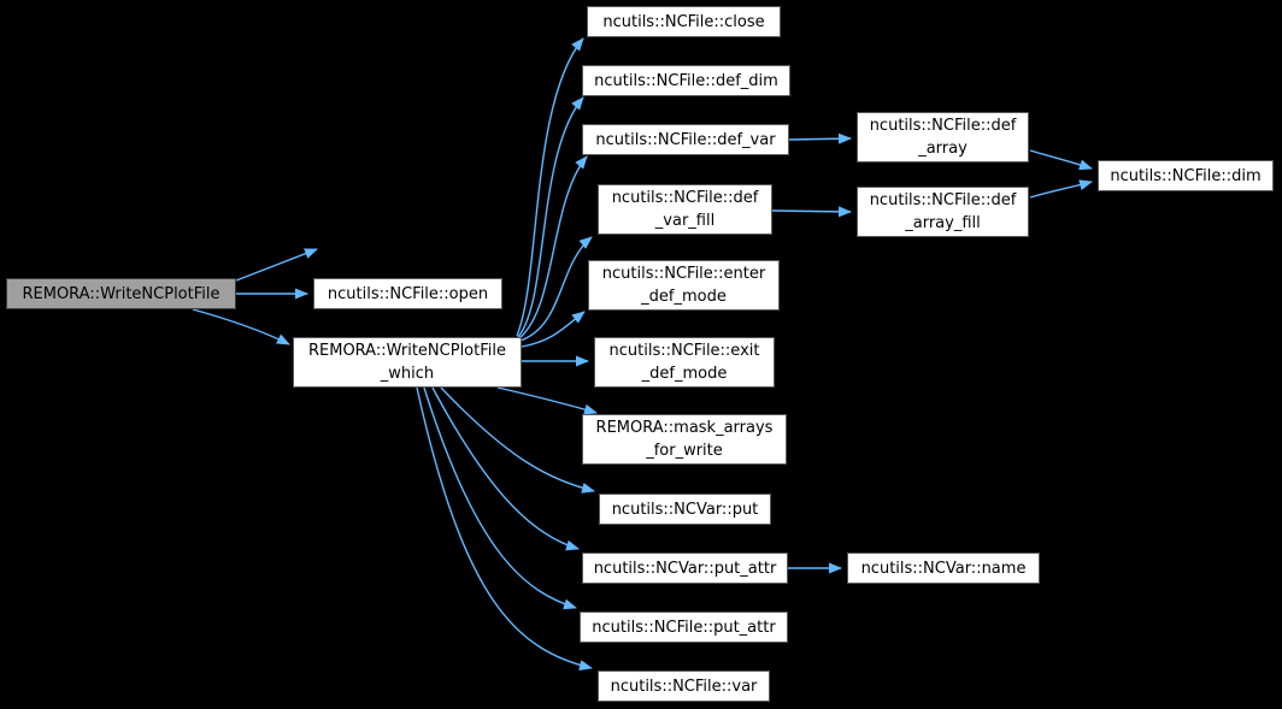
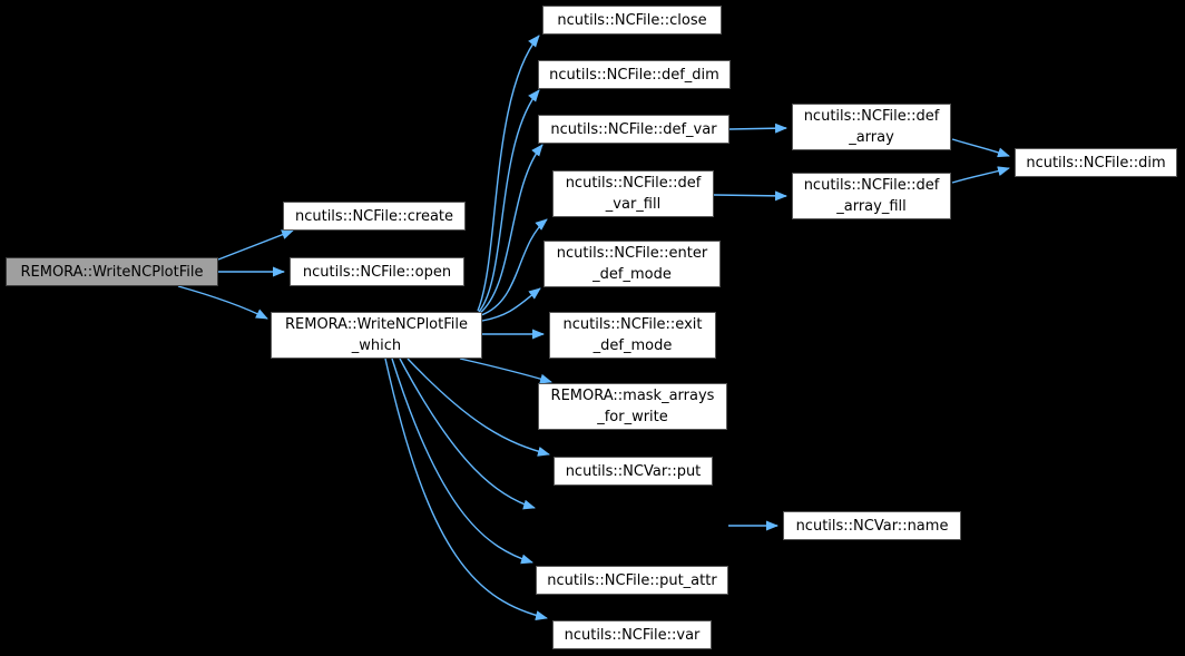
  REMORA::WriteNCPlotFile
+ ncutils::NCFile::create
  ncutils::NCFile::open
  REMORA::WriteNCPlotFile
  _which
  ncutils::NCFile::close
  ncutils::NCFile::def_dim
  ncutils::NCFile::def_var
  ncutils::NCFile::def
  _var_fill
  ncutils::NCFile::enter
  _def_mode
  ncutils::NCFile::exit
  _def_mode
  REMORA::mask_arrays
  _for_write
  ncutils::NCVar::put
- ncutils::NCVar::put_attr
  ncutils::NCFile::put_attr
  ncutils::NCFile::var
  ncutils::NCFile::def
  _array
  ncutils::NCFile::def
  _array_fill
  ncutils::NCVar::name
  ncutils::NCFile::dim
